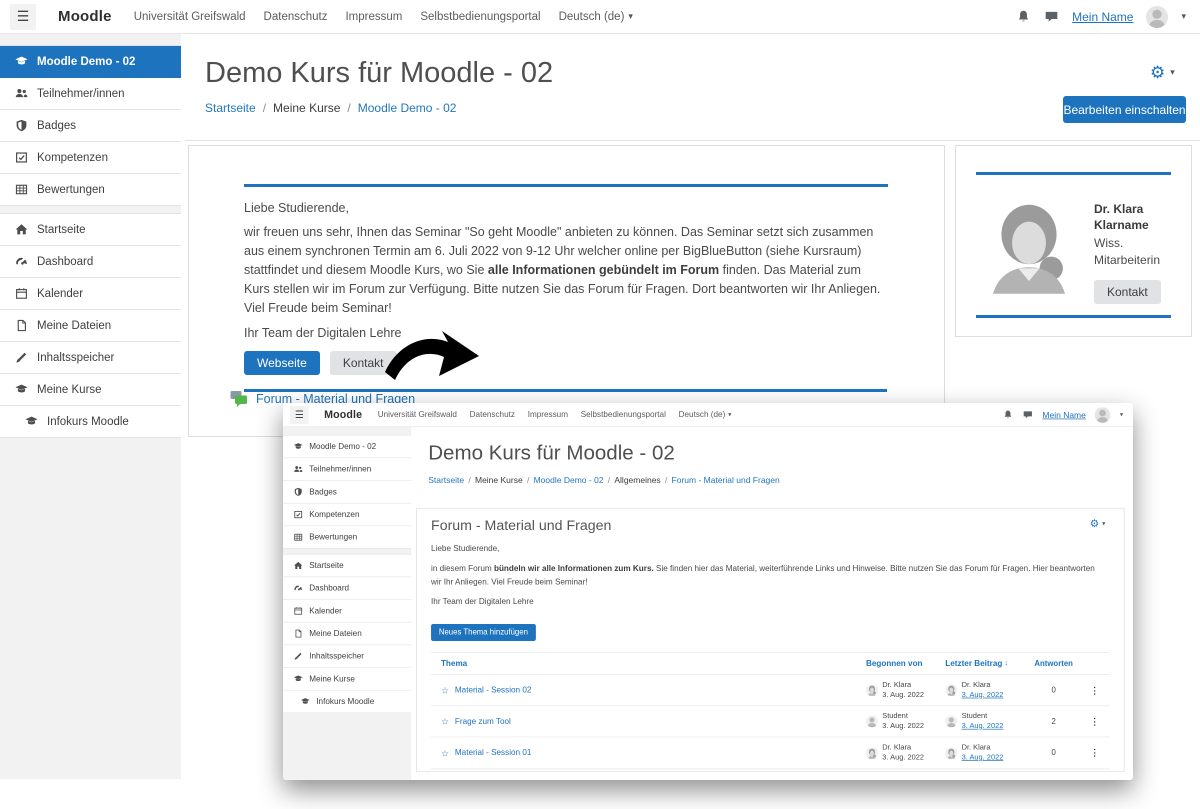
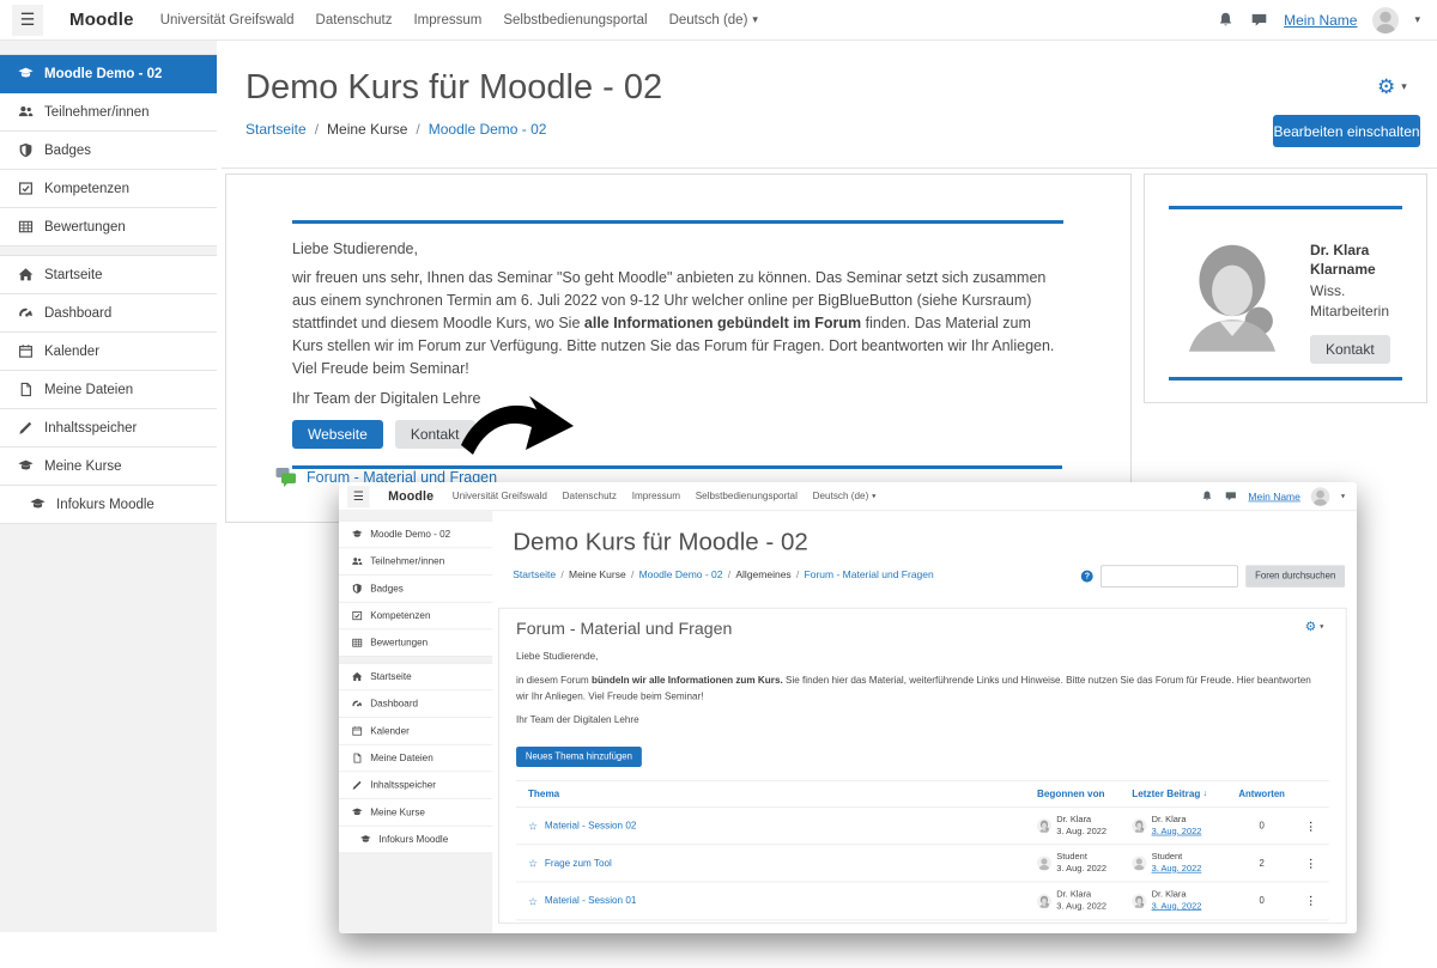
  ☰
  Moodle
  Universität Greifswald
  Datenschutz
  Impressum
  Selbstbedienungsportal
  Deutsch (de)
  ▾
  Mein Name
  ▾
  Moodle Demo - 02
  Teilnehmer/innen
  Badges
  Kompetenzen
  Bewertungen
  Startseite
  Dashboard
  Kalender
  Meine Dateien
  Inhaltsspeicher
  Meine Kurse
  Infokurs Moodle
  Demo Kurs für Moodle - 02
  Startseite
  /
  Meine Kurse
  /
  Moodle Demo - 02
  ⚙
  ▾
  Bearbeiten einschalten
  Liebe Studierende,
  wir freuen uns sehr, Ihnen das Seminar "So geht Moodle" anbieten zu können. Das Seminar setzt sich zusammen aus einem synchronen Termin am 6. Juli 2022 von 9-12 Uhr welcher online per BigBlueButton (siehe Kursraum) stattfindet und diesem Moodle Kurs, wo Sie alle Informationen gebündelt im Forum finden. Das Material zum Kurs stellen wir im Forum zur Verfügung. Bitte nutzen Sie das Forum für Fragen. Dort beantworten wir Ihr Anliegen. Viel Freude beim Seminar!
  Ihr Team der Digitalen Lehre
  Webseite
  Kontakt
  Forum - Material und Fragen
  Dr. Klara Klarname
  Wiss. Mitarbeiterin
  Kontakt
  ☰
  Moodle
  Universität Greifswald
  Datenschutz
  Impressum
  Selbstbedienungsportal
  Deutsch (de)
  Mein Name
  Moodle Demo - 02
  Teilnehmer/innen
  Badges
  Kompetenzen
  Bewertungen
  Startseite
  Dashboard
  Kalender
  Meine Dateien
  Inhaltsspeicher
  Meine Kurse
  Infokurs Moodle
  Demo Kurs für Moodle - 02
  Startseite
  /
  Meine Kurse
  /
  Moodle Demo - 02
  /
  Allgemeines
  /
  Forum - Material und Fragen
+ Foren durchsuchen
  Forum - Material und Fragen
  ⚙
  Liebe Studierende,
- in diesem Forum bündeln wir alle Informationen zum Kurs. Sie finden hier das Material, weiterführende Links und Hinweise. Bitte nutzen Sie das Forum für Fragen. Hier beantworten wir Ihr Anliegen. Viel Freude beim Seminar!
+ in diesem Forum bündeln wir alle Informationen zum Kurs. Sie finden hier das Material, weiterführende Links und Hinweise. Bitte nutzen Sie das Forum für Freude. Hier beantworten wir Ihr Anliegen. Viel Freude beim Seminar!
  Ihr Team der Digitalen Lehre
  Neues Thema hinzufügen
  Thema
  Begonnen von
  Letzter Beitrag
  Antworten
  ☆
  Material - Session 02
  Dr. Klara
  3. Aug. 2022
  Dr. Klara
  3. Aug. 2022
  0
  ⋮
  ☆
  Frage zum Tool
  Student
  3. Aug. 2022
  Student
  3. Aug. 2022
  2
  ⋮
  ☆
  Material - Session 01
  Dr. Klara
  3. Aug. 2022
  Dr. Klara
  3. Aug. 2022
  0
  ⋮
